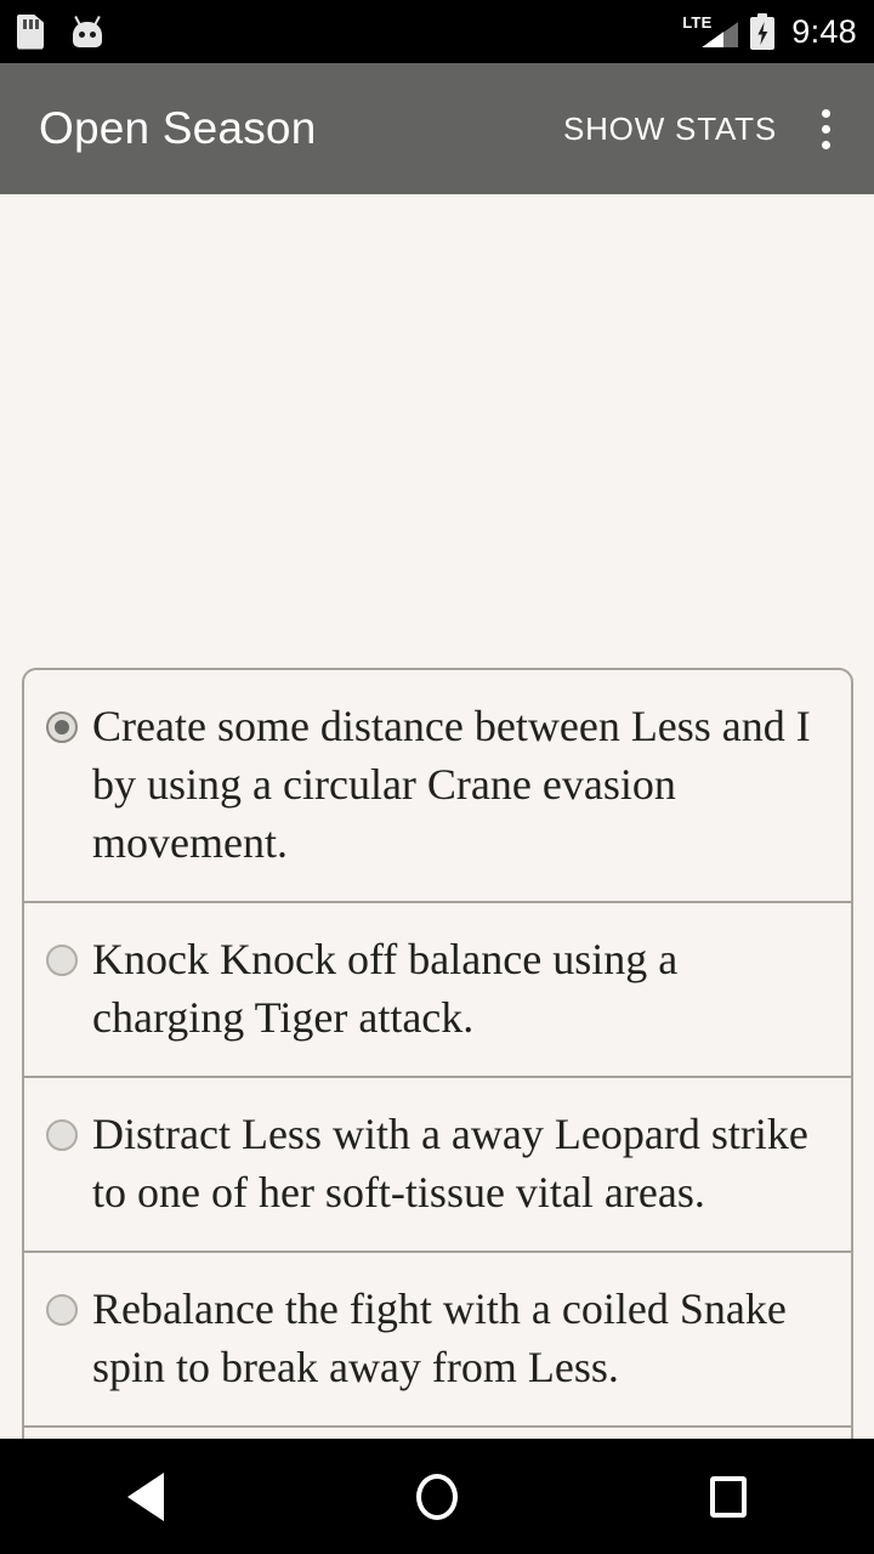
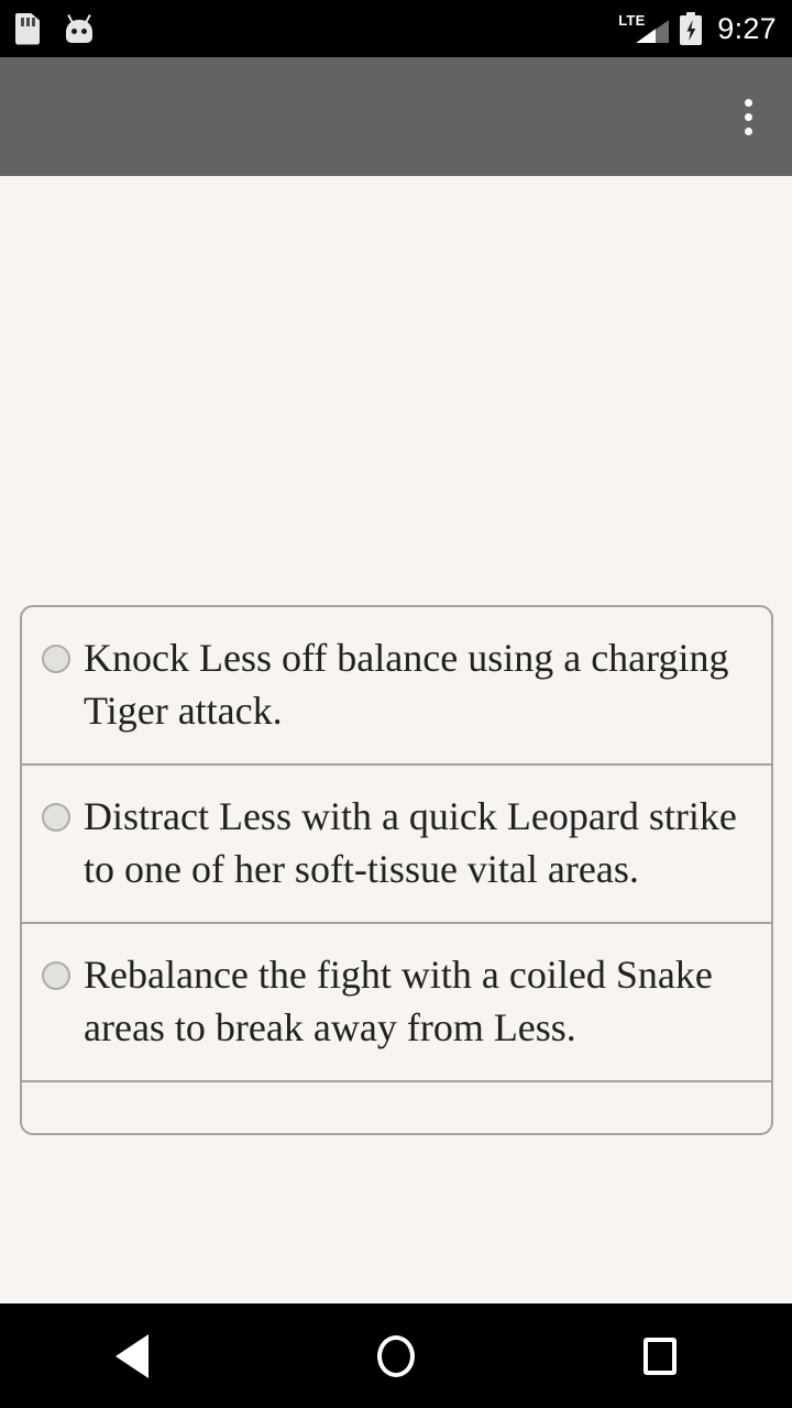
  LTE
- 9:48
+ 9:27
- Open Season
- SHOW STATS
- Create some distance between Less and I by using a circular Crane evasion movement.
- Knock Knock off balance using a charging Tiger attack.
+ Knock Less off balance using a charging Tiger attack.
- Distract Less with a away Leopard strike to one of her soft-tissue vital areas.
+ Distract Less with a quick Leopard strike to one of her soft-tissue vital areas.
- Rebalance the fight with a coiled Snake spin to break away from Less.
+ Rebalance the fight with a coiled Snake areas to break away from Less.
